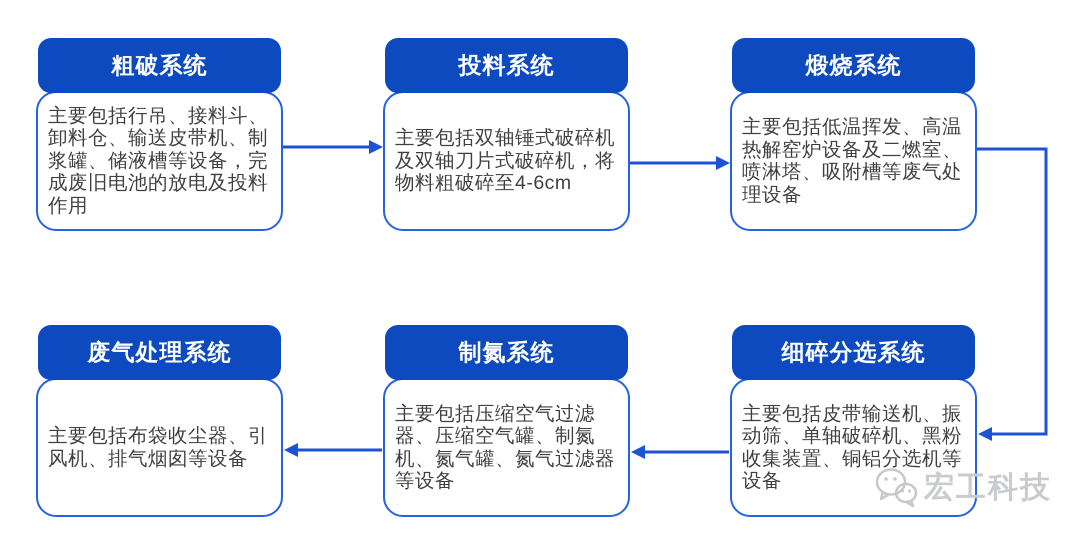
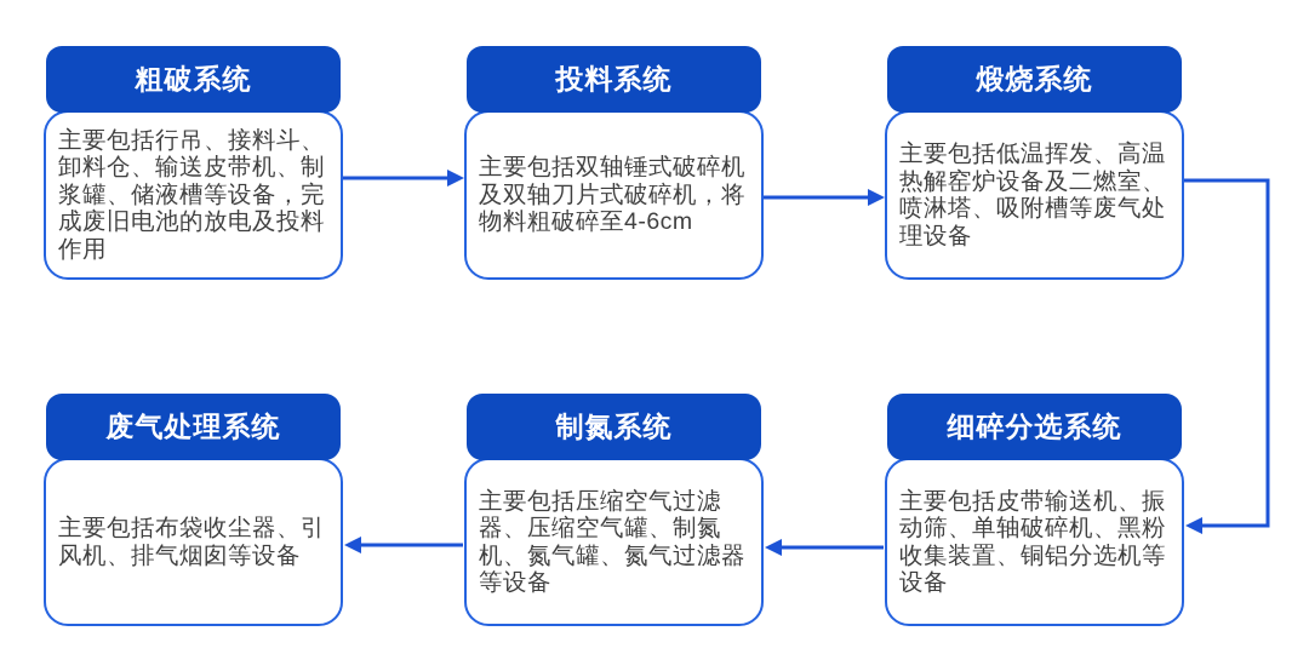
  粗破系统
  主要包括行吊、接料斗、卸料仓、输送皮带机、制浆罐、储液槽等设备，完成废旧电池的放电及投料作用
  投料系统
  主要包括双轴锤式破碎机及双轴刀片式破碎机，将物料粗破碎至4-6cm
  煅烧系统
  主要包括低温挥发、高温热解窑炉设备及二燃室、喷淋塔、吸附槽等废气处理设备
  细碎分选系统
  主要包括皮带输送机、振动筛、单轴破碎机、黑粉收集装置、铜铝分选机等设备
  制氮系统
  主要包括压缩空气过滤器、压缩空气罐、制氮机、氮气罐、氮气过滤器等设备
  废气处理系统
  主要包括布袋收尘器、引风机、排气烟囱等设备
- 宏工科技
